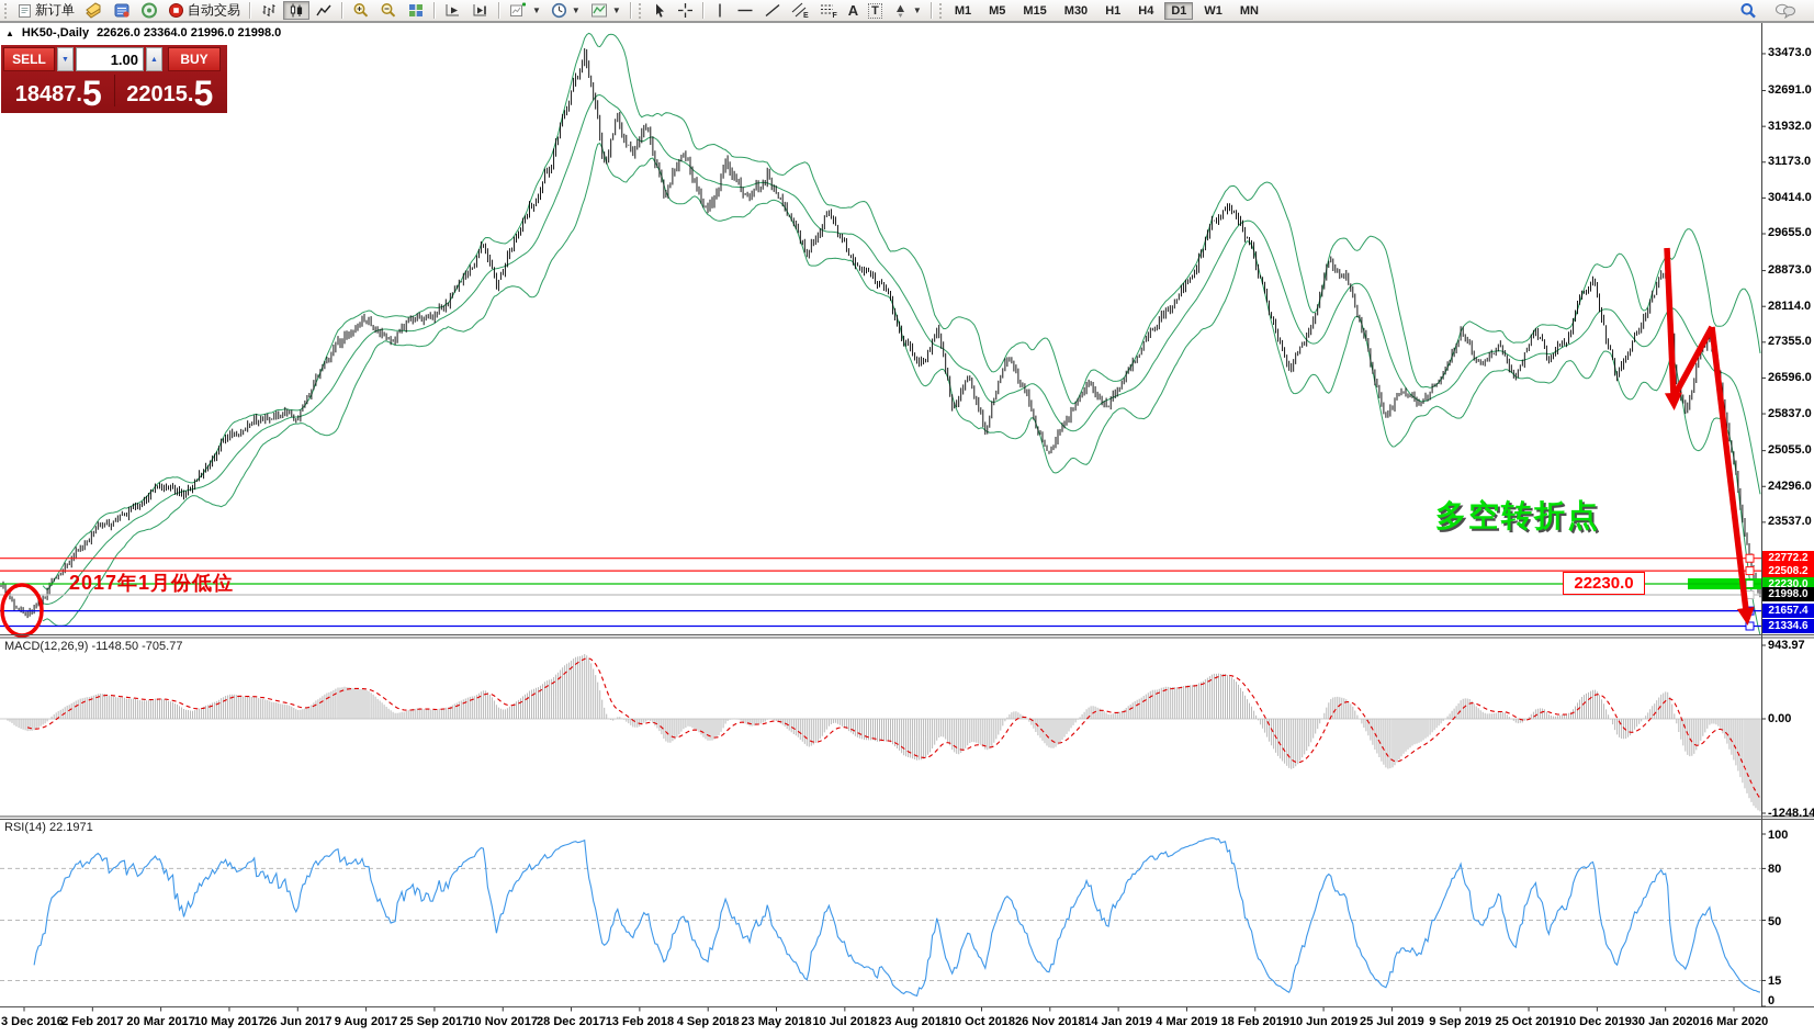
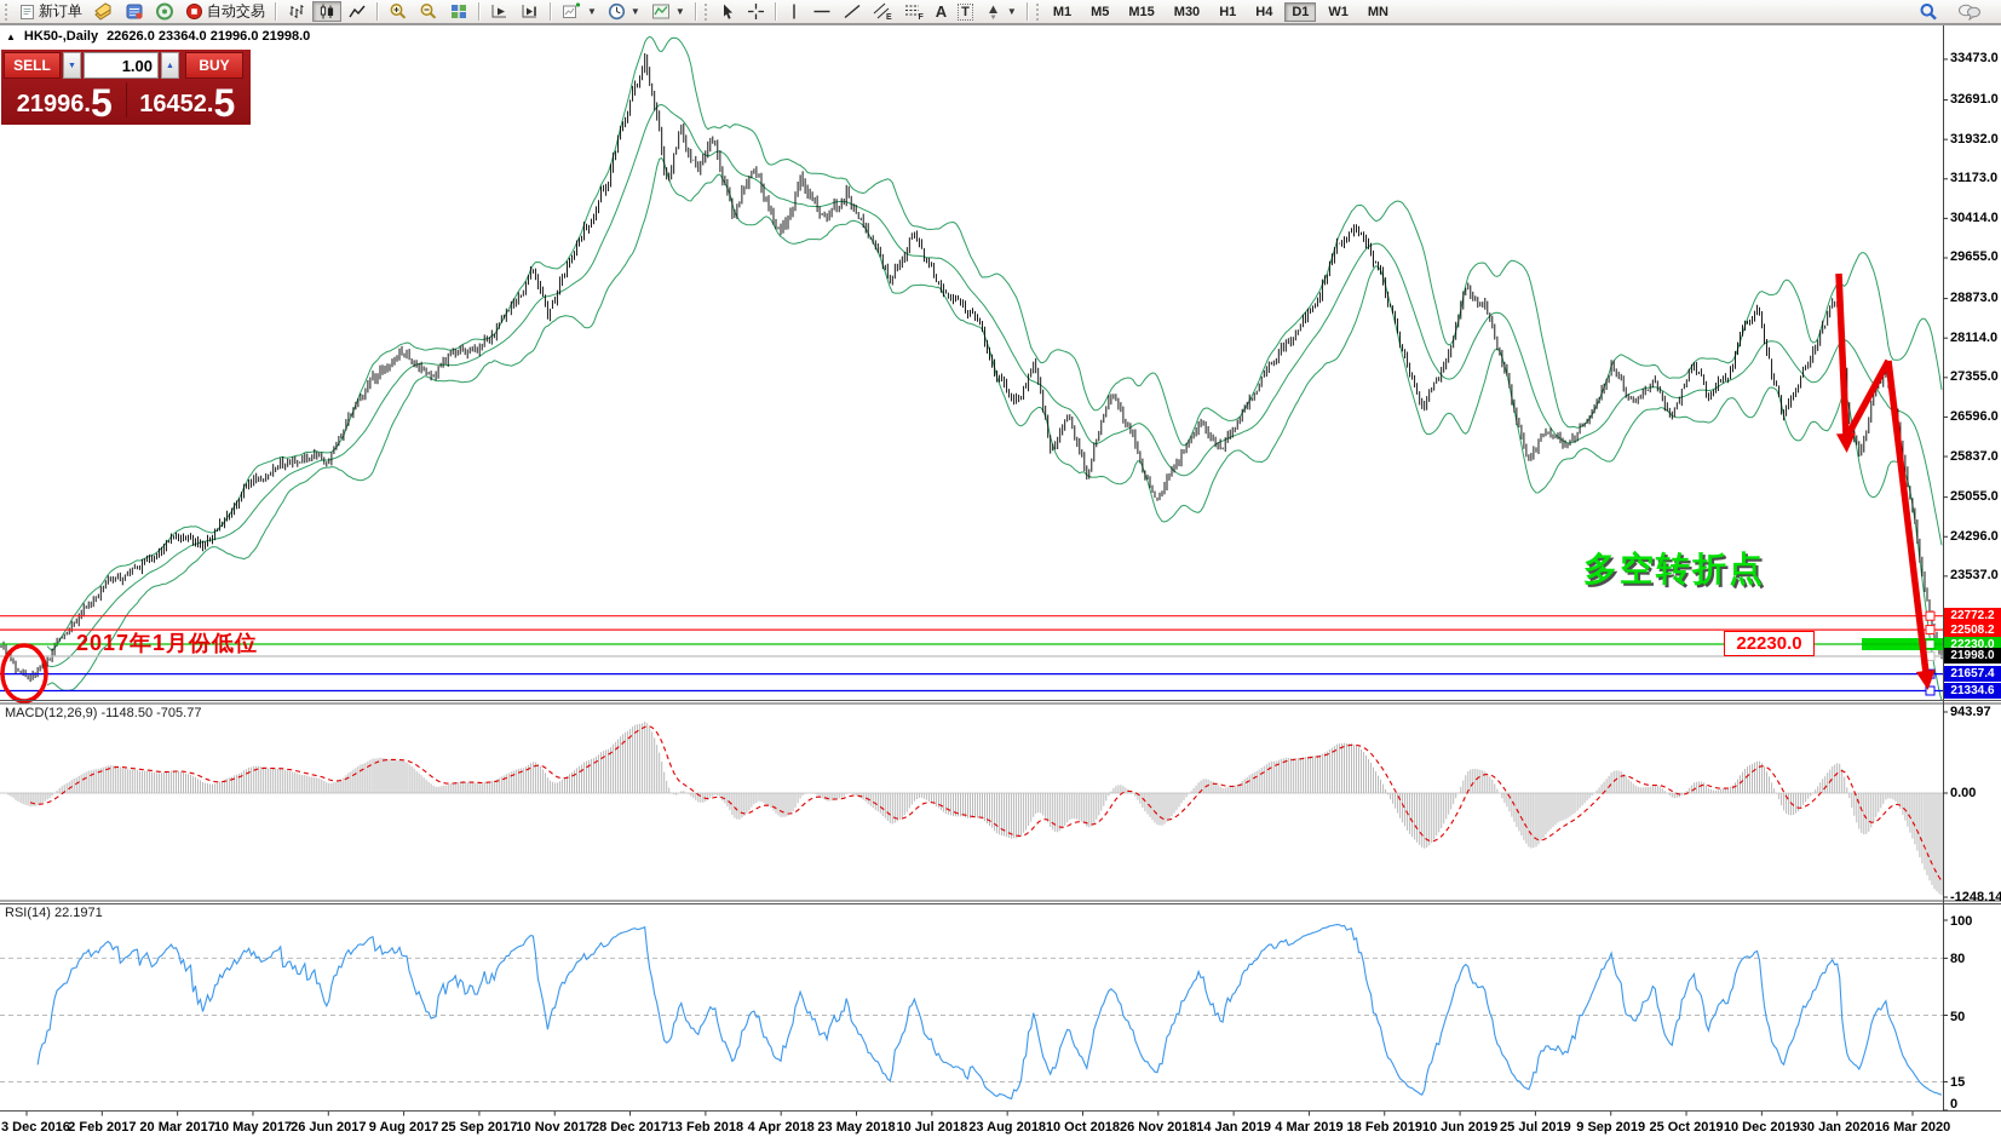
  新订单
  自动交易
  ▼
  ▼
  ▼
  A
  T
  ▼
  M1
  M5
  M15
  M30
  H1
  H4
  D1
  W1
  MN
  ▲
  HK50-,Daily
  22626.0 23364.0 21996.0 21998.0
  SELL
  1.00
  BUY
- 18487.
+ 21996.
  5
- 22015.
+ 16452.
  5
  2017年1月份低位
  多空转折点
  22230.0
  MACD(12,26,9) -1148.50 -705.77
  RSI(14) 22.1971
  33473.0
  32691.0
  31932.0
  31173.0
  30414.0
  29655.0
  28873.0
  28114.0
  27355.0
  26596.0
  25837.0
  25055.0
  24296.0
  23537.0
  22772.2
  22508.2
  22230.0
  21998.0
  21657.4
  21334.6
  943.97
  0.00
  -1248.14
  100
  80
  50
  15
  0
  3 Dec 2016
  2 Feb 2017
  20 Mar 2017
  10 May 2017
  26 Jun 2017
  9 Aug 2017
  25 Sep 2017
  10 Nov 2017
  28 Dec 2017
  13 Feb 2018
- 4 Sep 2018
+ 4 Apr 2018
  23 May 2018
  10 Jul 2018
  23 Aug 2018
  10 Oct 2018
  26 Nov 2018
  14 Jan 2019
  4 Mar 2019
  18 Feb 2019
  10 Jun 2019
  25 Jul 2019
  9 Sep 2019
  25 Oct 2019
  10 Dec 2019
  30 Jan 2020
  16 Mar 2020
